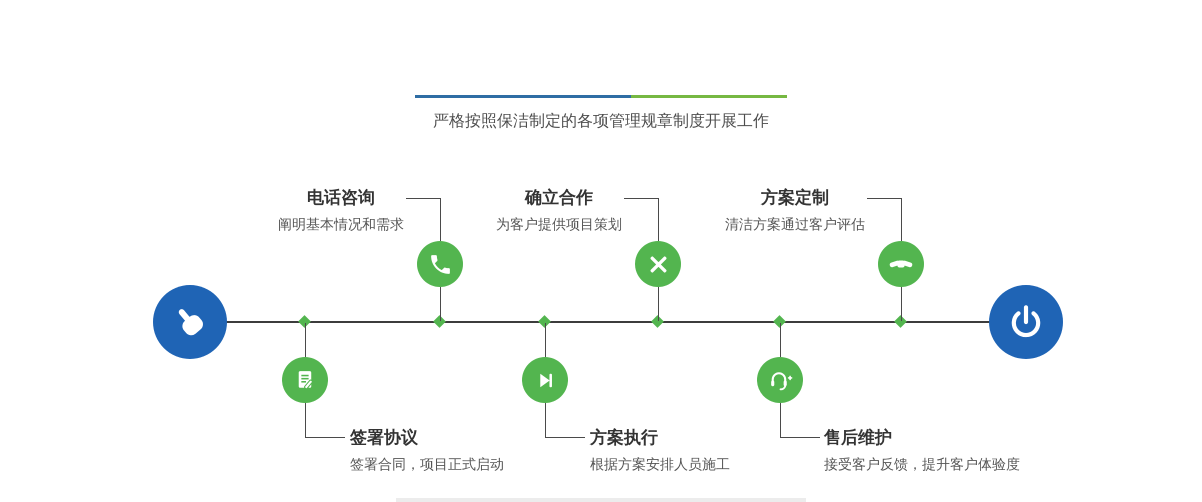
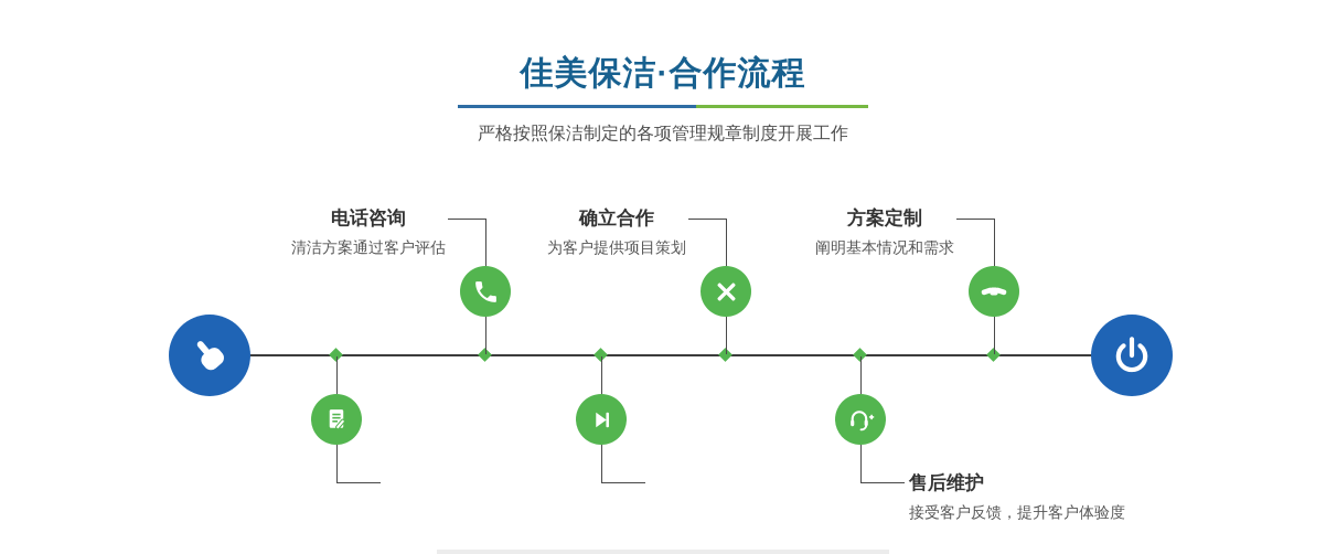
+ 佳美保洁·合作流程
  严格按照保洁制定的各项管理规章制度开展工作
  电话咨询
- 阐明基本情况和需求
+ 清洁方案通过客户评估
  确立合作
  为客户提供项目策划
  方案定制
- 清洁方案通过客户评估
+ 阐明基本情况和需求
- 签署协议
- 签署合同，项目正式启动
- 方案执行
- 根据方案安排人员施工
  售后维护
  接受客户反馈，提升客户体验度
